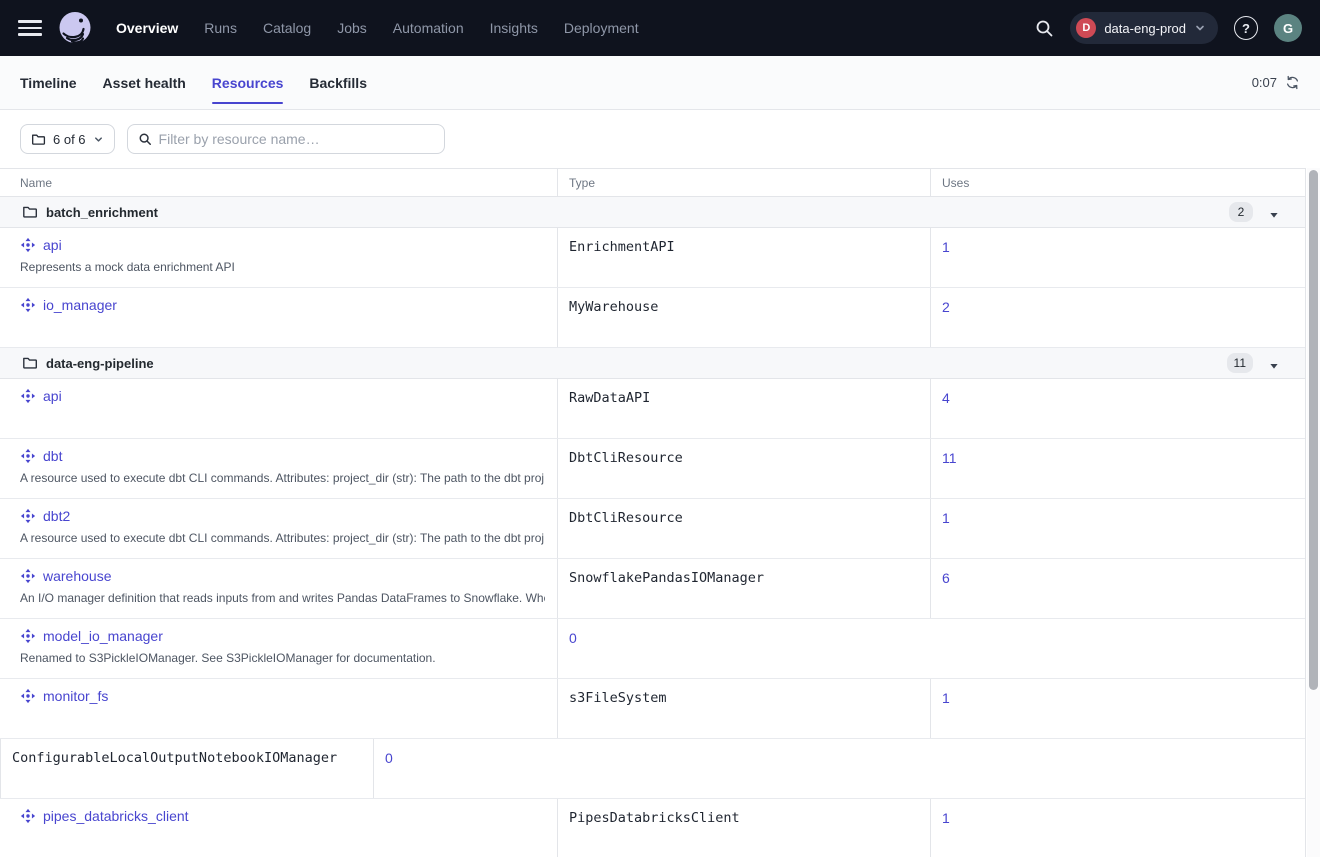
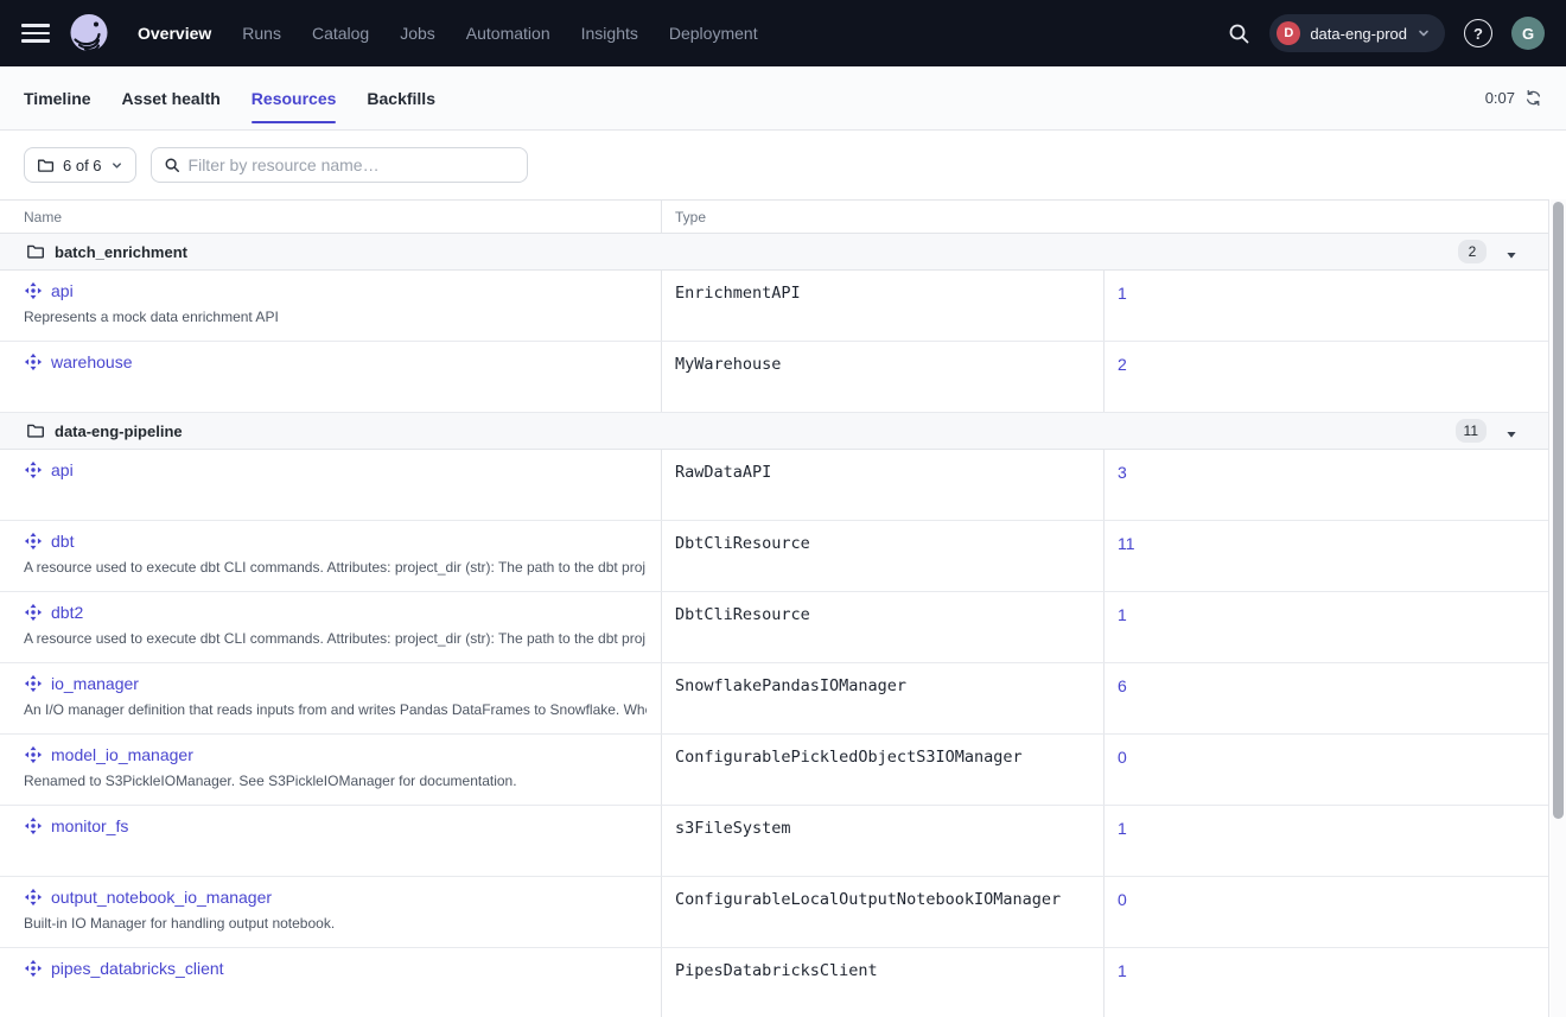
  Overview
  Runs
  Catalog
  Jobs
  Automation
  Insights
  Deployment
  D
  data-eng-prod
  ?
  G
  Timeline
  Asset health
  Resources
  Backfills
  0:07
  6 of 6
  Filter by resource name…
  Name
  Type
- Uses
  batch_enrichment
  2
  api
  Represents a mock data enrichment API
  EnrichmentAPI
  1
- io_manager
+ warehouse
  MyWarehouse
  2
  data-eng-pipeline
  11
  api
  RawDataAPI
- 4
+ 3
  dbt
  A resource used to execute dbt CLI commands. Attributes: project_dir (str): The path to the dbt proj
  DbtCliResource
  11
  dbt2
  A resource used to execute dbt CLI commands. Attributes: project_dir (str): The path to the dbt proj
  DbtCliResource
  1
- warehouse
+ io_manager
  An I/O manager definition that reads inputs from and writes Pandas DataFrames to Snowflake. Wh
  SnowflakePandasIOManager
  6
  model_io_manager
  Renamed to S3PickleIOManager. See S3PickleIOManager for documentation.
+ ConfigurablePickledObjectS3IOManager
  0
  monitor_fs
  s3FileSystem
  1
+ output_notebook_io_manager
+ Built-in IO Manager for handling output notebook.
  ConfigurableLocalOutputNotebookIOManager
  0
  pipes_databricks_client
  PipesDatabricksClient
  1
